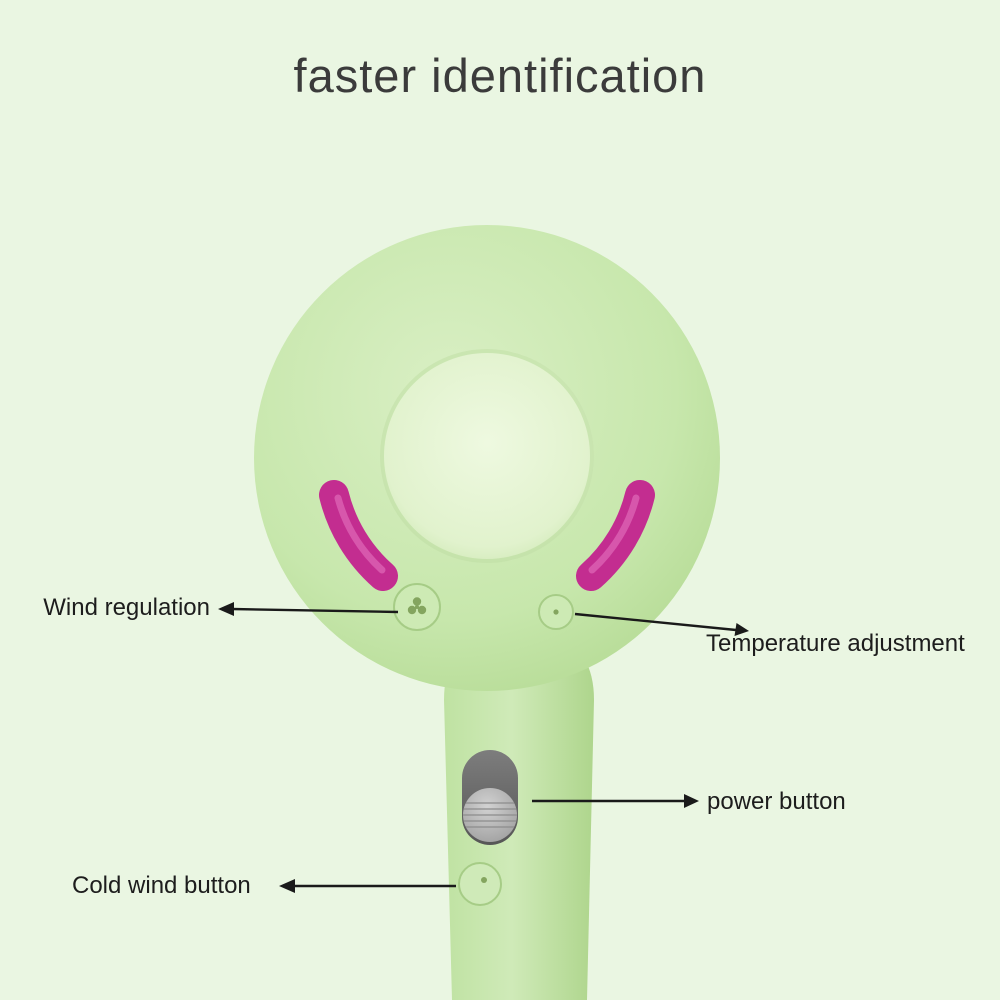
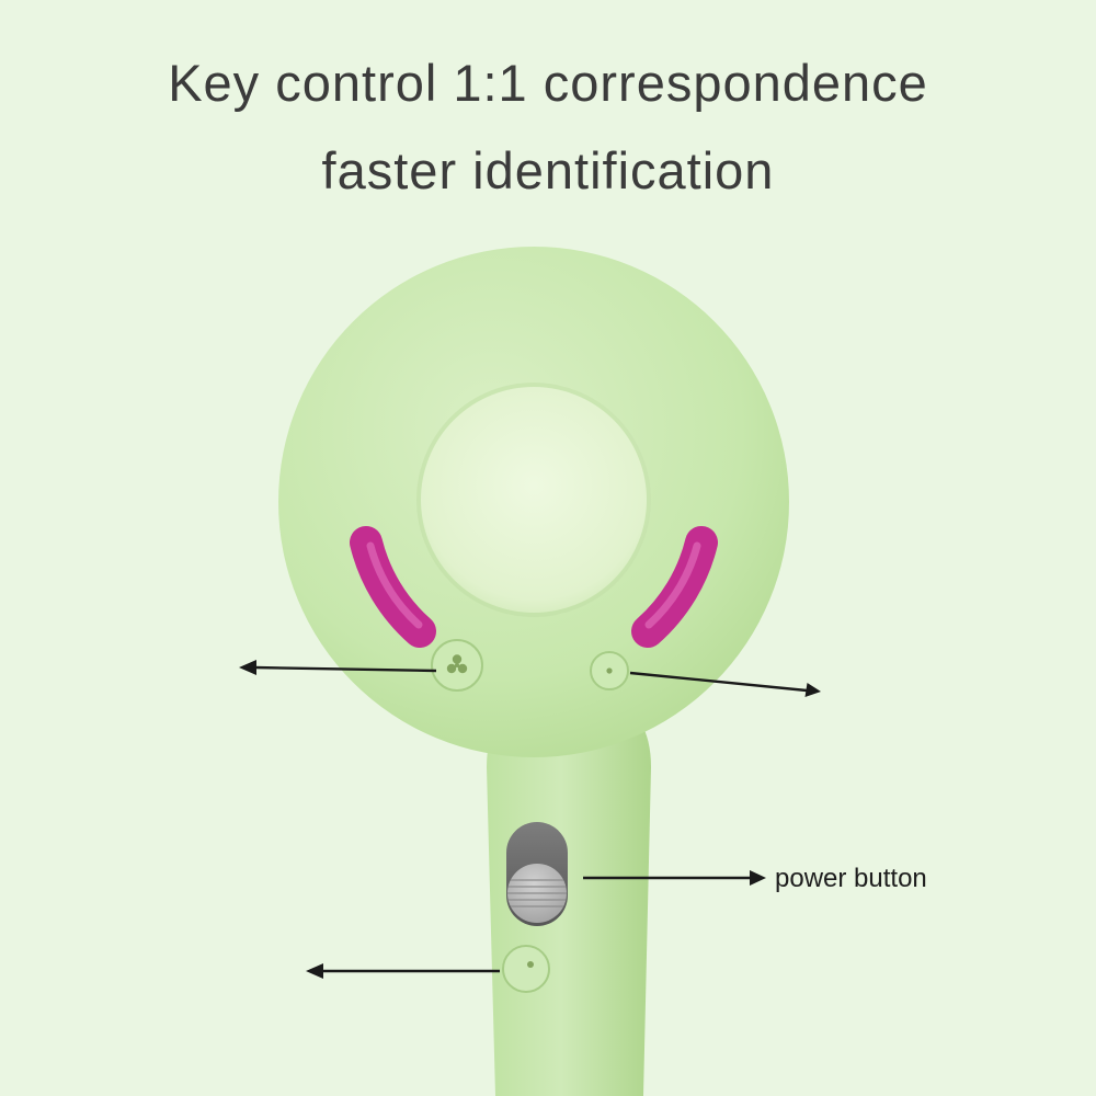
+ Key control 1:1 correspondence
  faster identification
- Wind regulation
- Temperature adjustment
  power button
- Cold wind button
